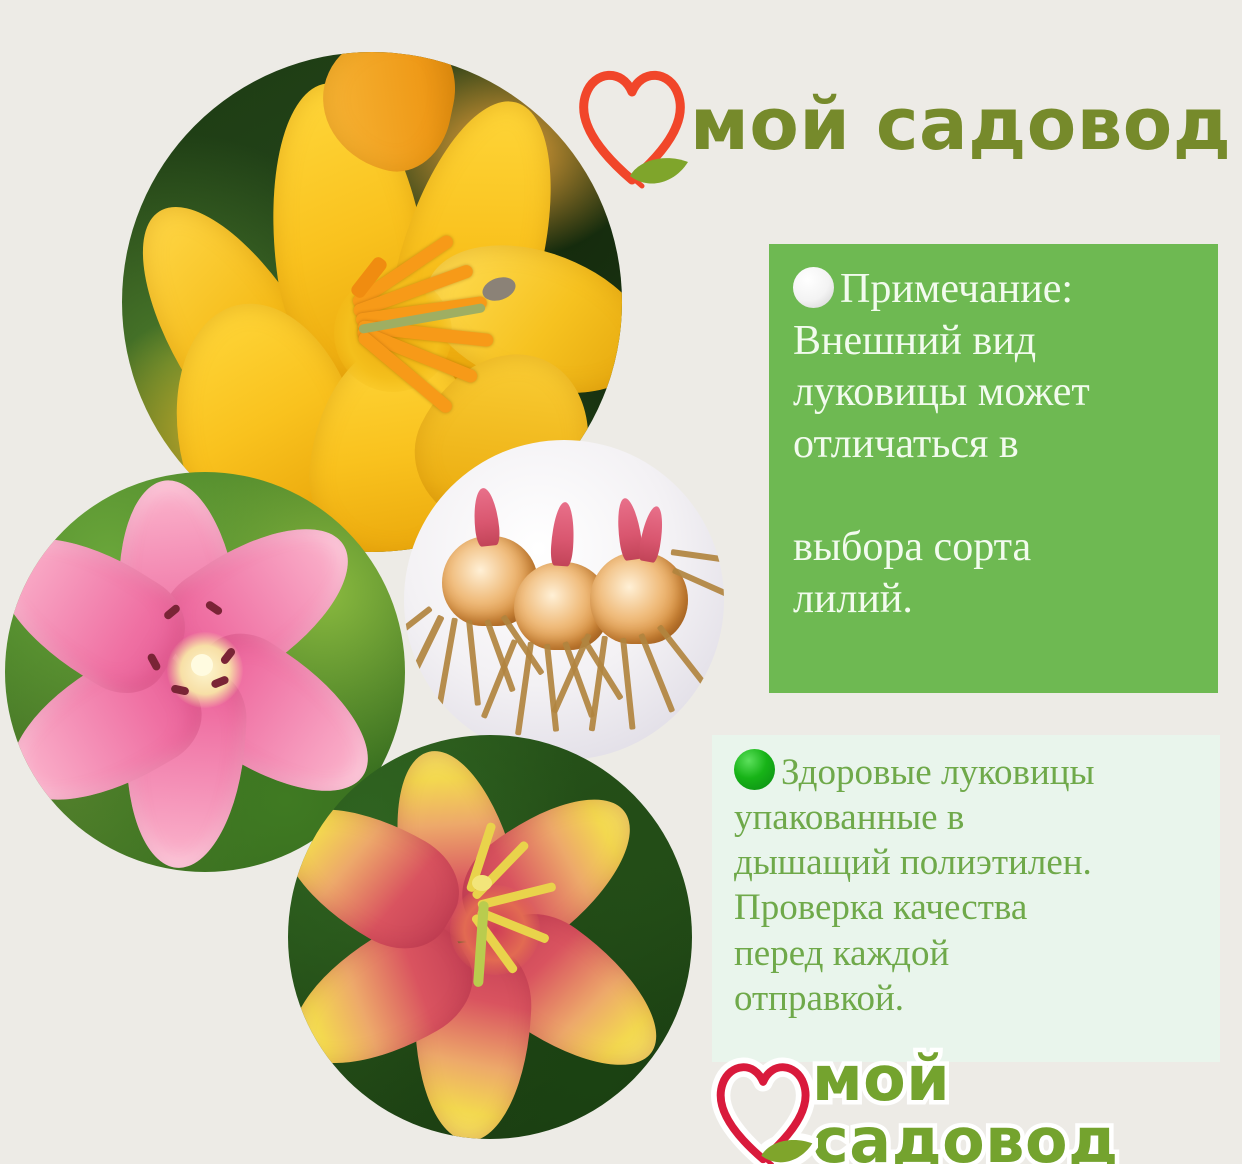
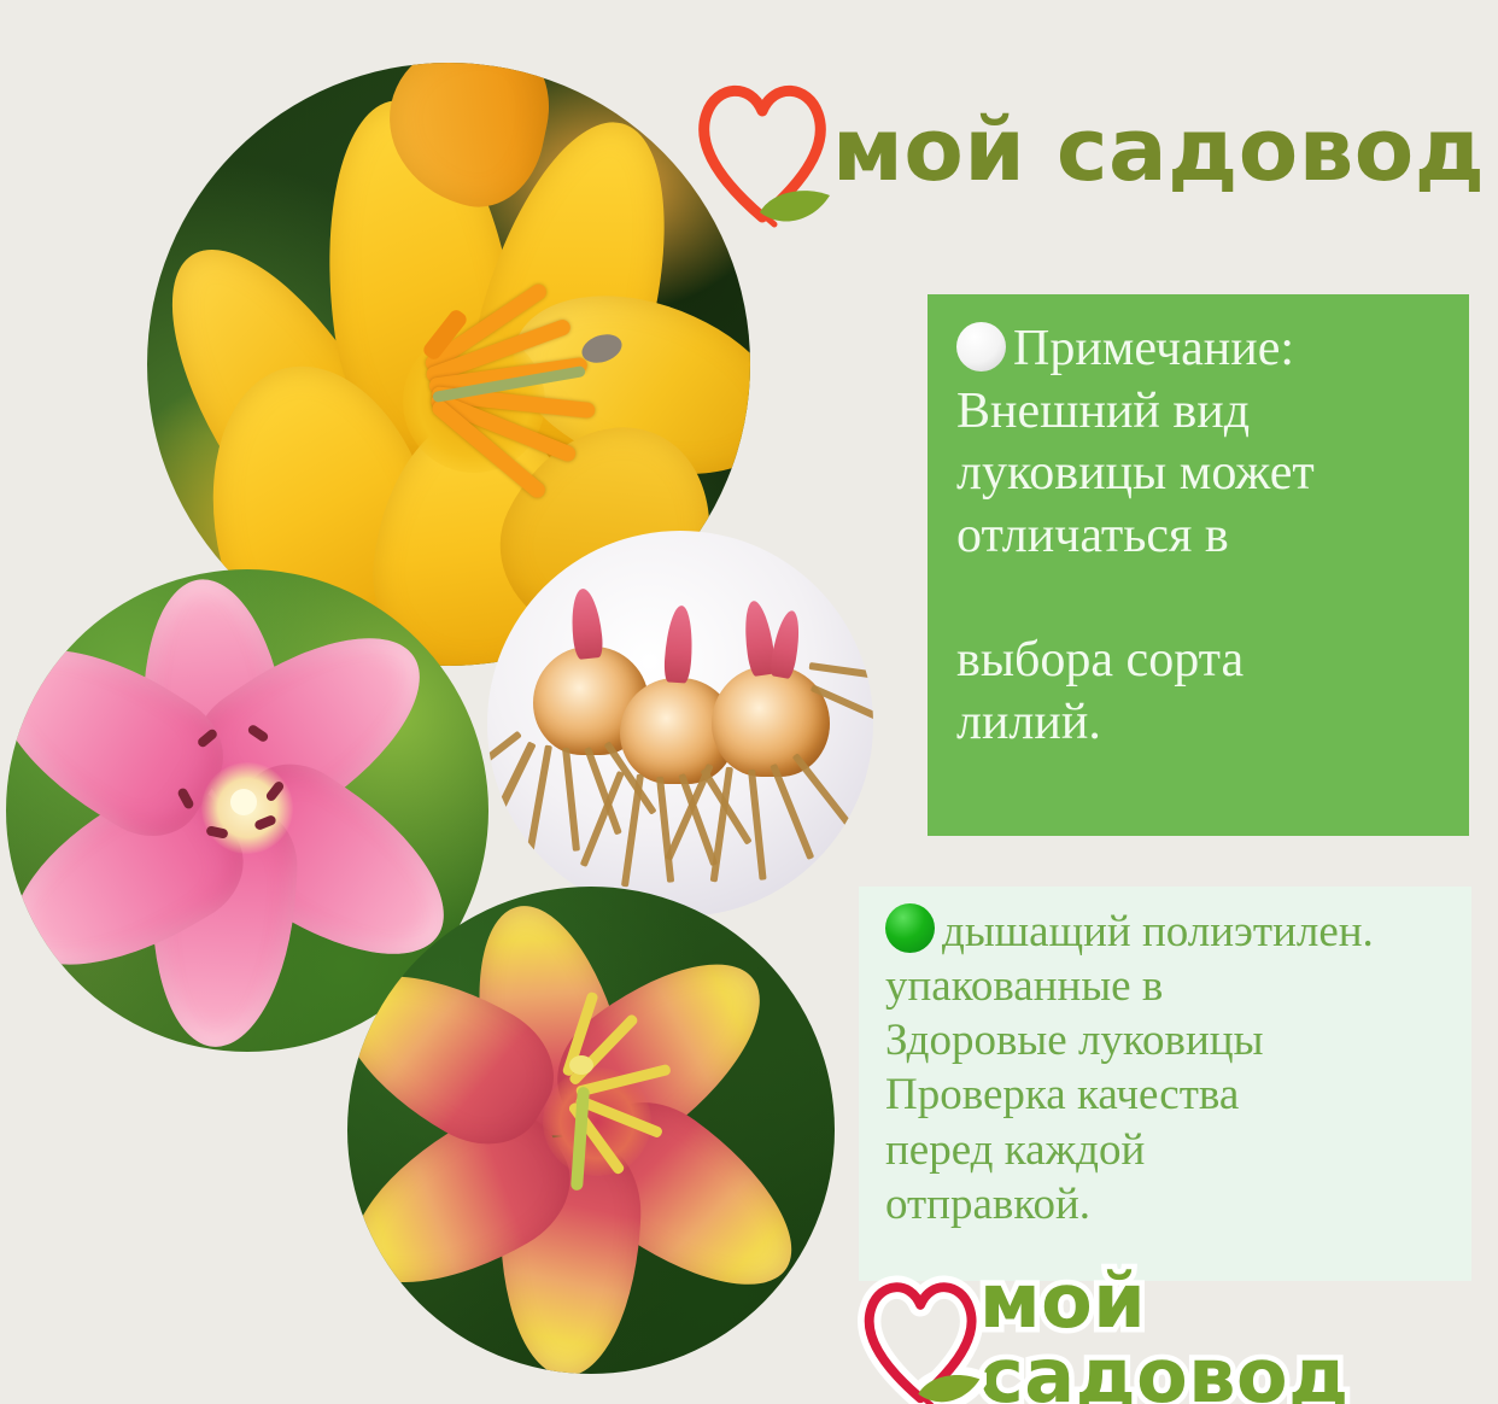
  мой садовод
  Примечание:
  Внешний вид
  луковицы может
  отличаться в
  выбора сорта
  лилий.
- Здоровые луковицы
+ дышащий полиэтилен.
  упакованные в
- дышащий полиэтилен.
+ Здоровые луковицы
  Проверка качества
  перед каждой
  отправкой.
  мой садовод
